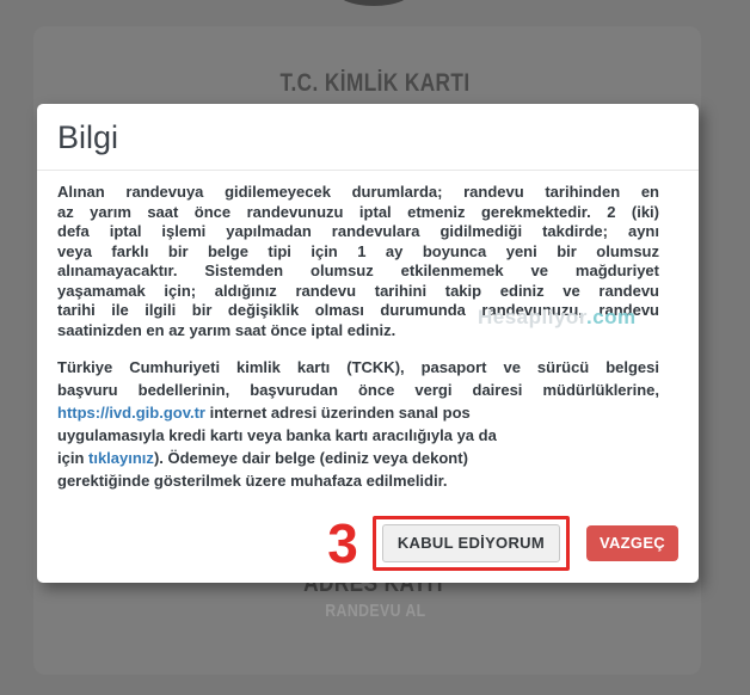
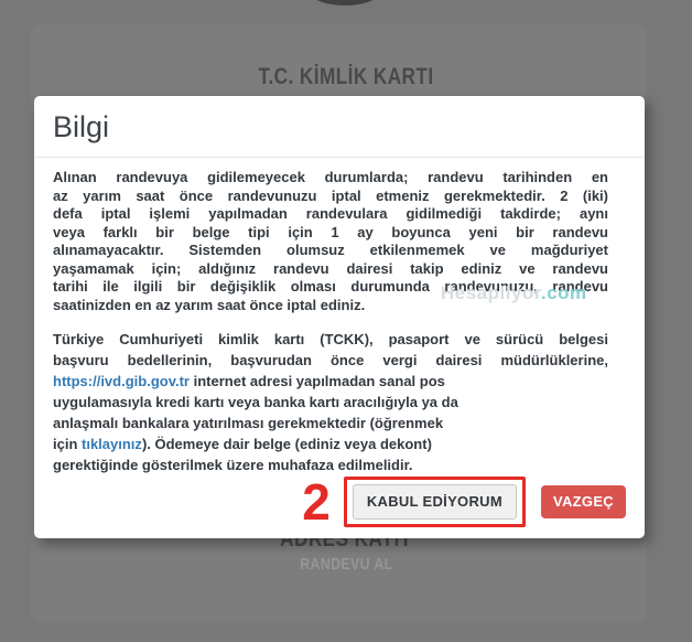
  T.C. KİMLİK KARTI
  ADRES KAYIT
  RANDEVU AL
  Bilgi
  Alınan randevuya gidilemeyecek durumlarda; randevu tarihinden en
  az yarım saat önce randevunuzu iptal etmeniz gerekmektedir. 2 (iki)
  defa iptal işlemi yapılmadan randevulara gidilmediği takdirde; aynı
- veya farklı bir belge tipi için 1 ay boyunca yeni bir olumsuz
+ veya farklı bir belge tipi için 1 ay boyunca yeni bir randevu
  alınamayacaktır. Sistemden olumsuz etkilenmemek ve mağduriyet
- yaşamamak için; aldığınız randevu tarihini takip ediniz ve randevu
+ yaşamamak için; aldığınız randevu dairesi takip ediniz ve randevu
  tarihi ile ilgili bir değişiklik olması durumunda randevunuzu, randevu
  saatinizden en az yarım saat önce iptal ediniz.
  Türkiye Cumhuriyeti kimlik kartı (TCKK), pasaport ve sürücü belgesi
  başvuru bedellerinin, başvurudan önce vergi dairesi müdürlüklerine,
- https://ivd.gib.gov.tr internet adresi üzerinden sanal pos
+ https://ivd.gib.gov.tr internet adresi yapılmadan sanal pos
  uygulamasıyla kredi kartı veya banka kartı aracılığıyla ya da
+ anlaşmalı bankalara yatırılması gerekmektedir (öğrenmek
  için tıklayınız). Ödemeye dair belge (ediniz veya dekont)
  gerektiğinde gösterilmek üzere muhafaza edilmelidir.
- 3
+ 2
  KABUL EDİYORUM
  VAZGEÇ
  Hesapliyor.com
